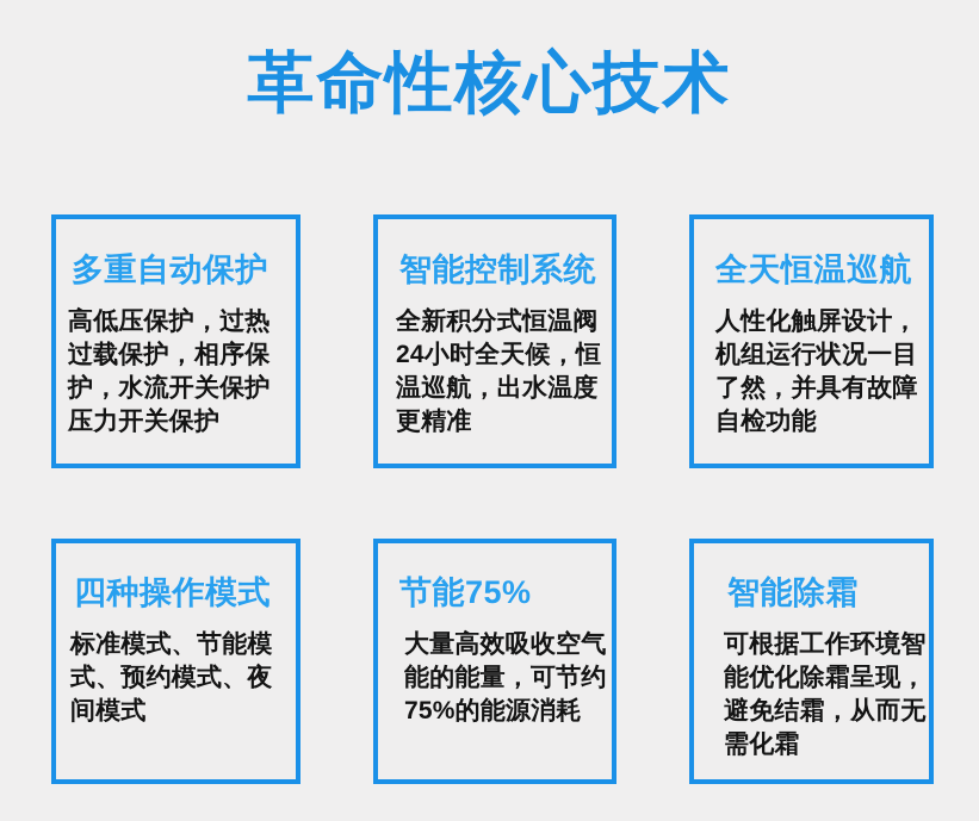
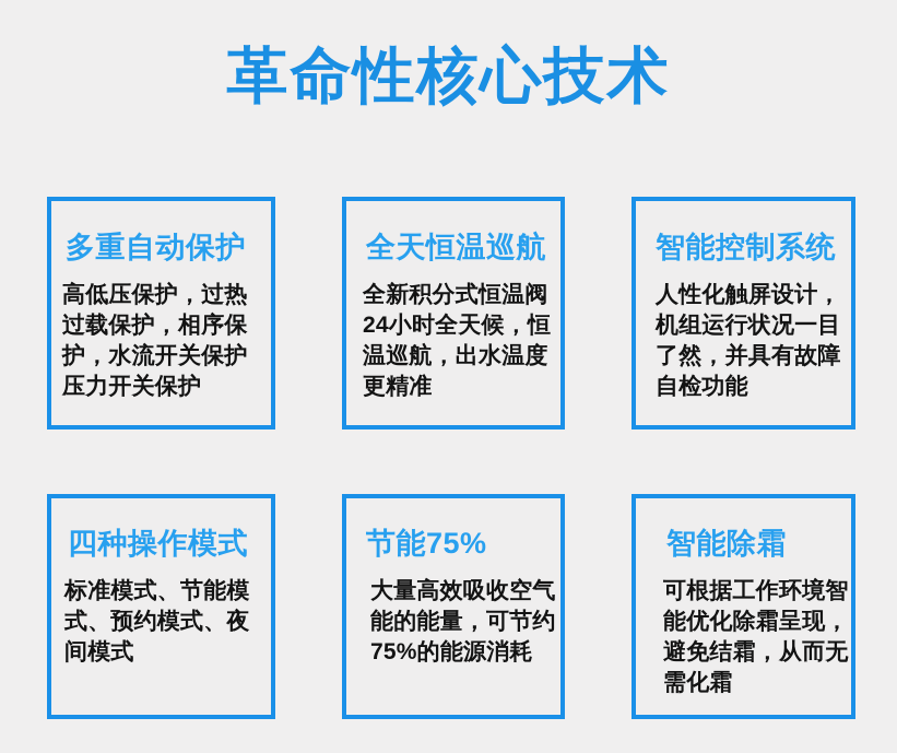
  革命性核心技术
  多重自动保护
  高低压保护，过热过载保护，相序保护，水流开关保护压力开关保护
- 智能控制系统
+ 全天恒温巡航
  全新积分式恒温阀24小时全天候，恒温巡航，出水温度更精准
- 全天恒温巡航
+ 智能控制系统
  人性化触屏设计，机组运行状况一目了然，并具有故障自检功能
  四种操作模式
  标准模式、节能模式、预约模式、夜间模式
  节能75%
  大量高效吸收空气能的能量，可节约75%的能源消耗
  智能除霜
  可根据工作环境智能优化除霜呈现，避免结霜，从而无需化霜
